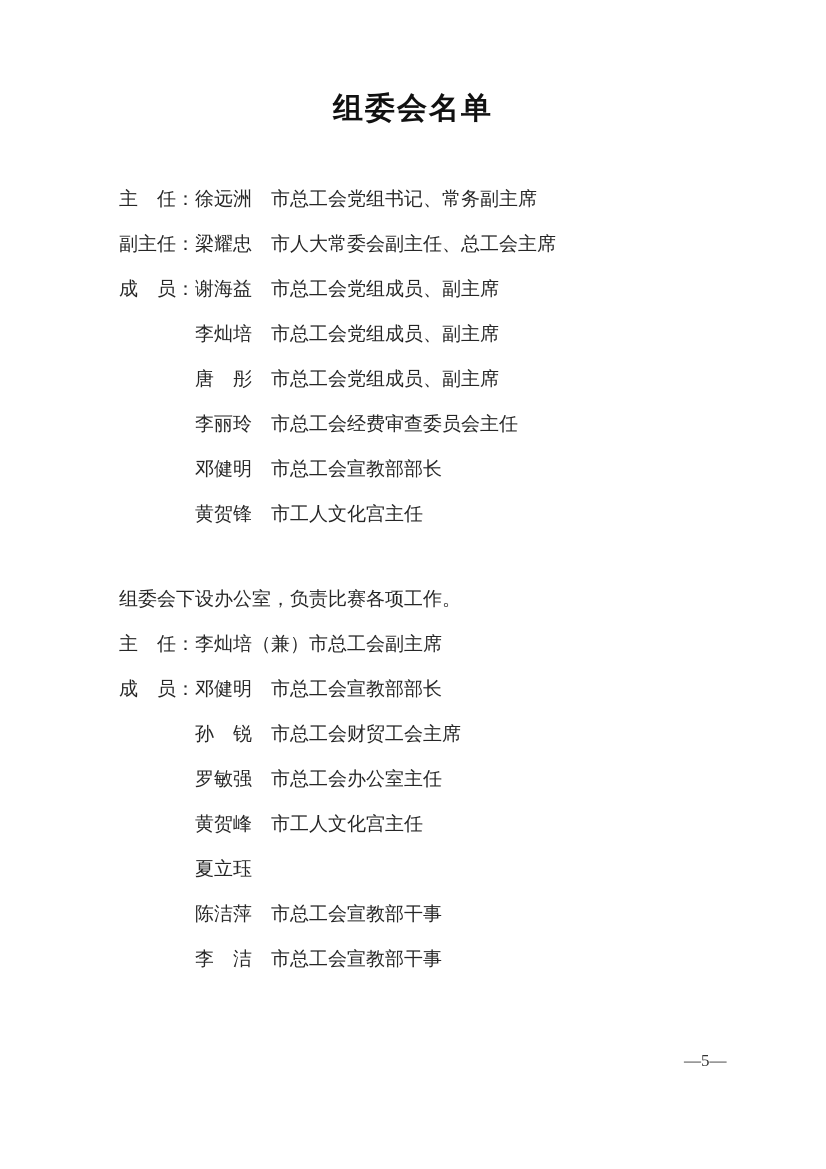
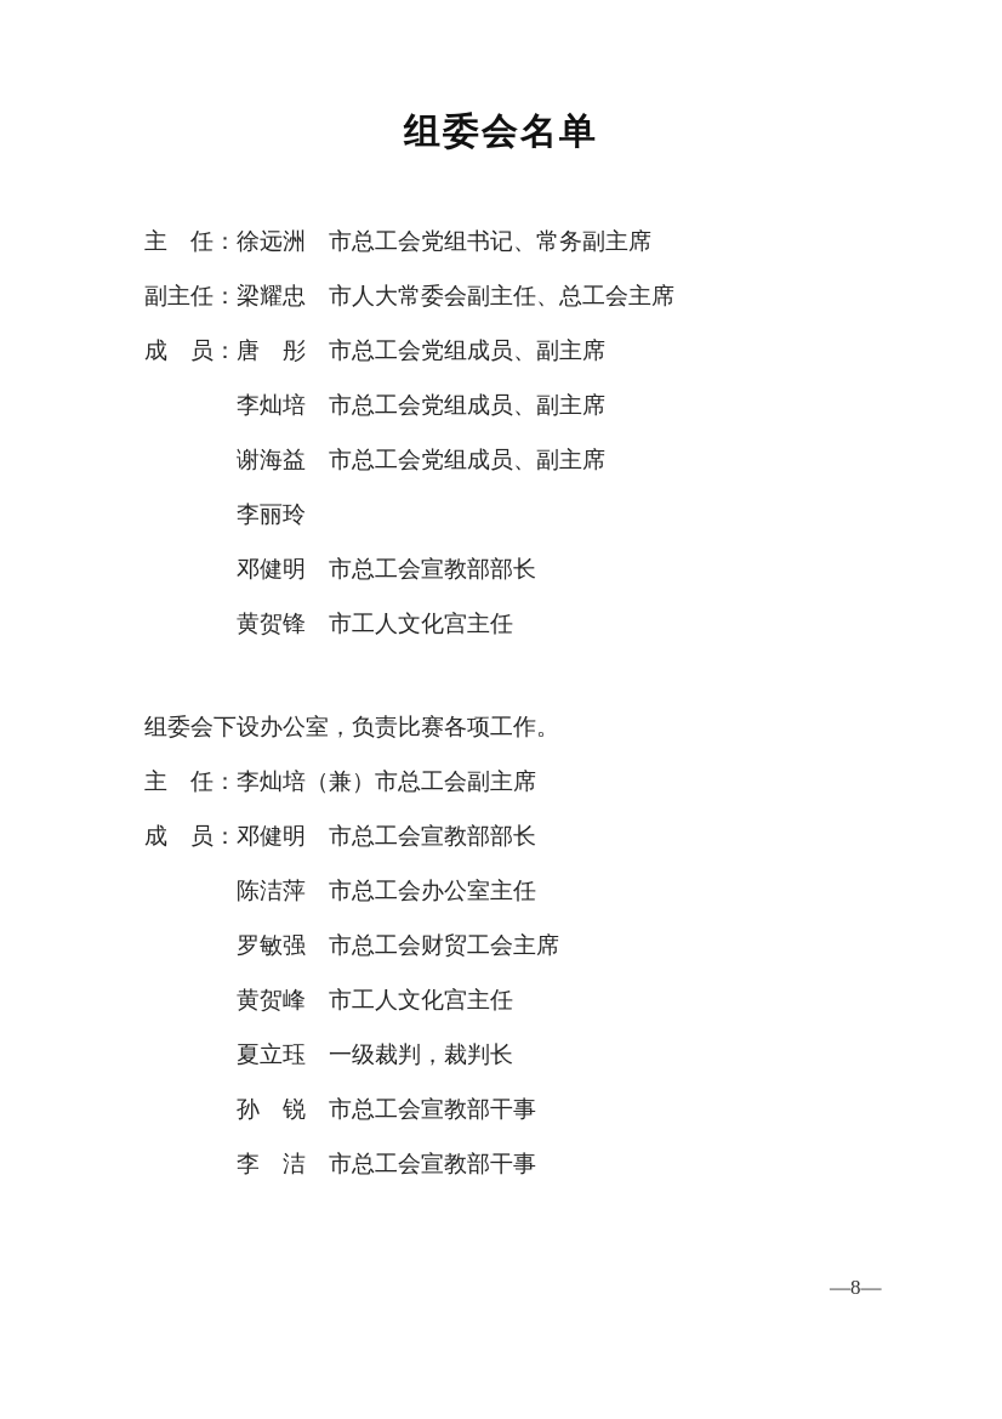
  组委会名单
  主 任：
  徐远洲
  市总工会党组书记、常务副主席
  副主任：
  梁耀忠
  市人大常委会副主任、总工会主席
  成 员：
- 谢海益
+ 唐 彤
  市总工会党组成员、副主席
  李灿培
  市总工会党组成员、副主席
- 唐 彤
+ 谢海益
  市总工会党组成员、副主席
  李丽玲
- 市总工会经费审查委员会主任
  邓健明
  市总工会宣教部部长
  黄贺锋
  市工人文化宫主任
  组委会下设办公室，负责比赛各项工作。
  主 任：
  李灿培（兼）市总工会副主席
  成 员：
  邓健明
  市总工会宣教部部长
- 孙 锐
+ 陈洁萍
- 市总工会财贸工会主席
+ 市总工会办公室主任
  罗敏强
- 市总工会办公室主任
+ 市总工会财贸工会主席
  黄贺峰
  市工人文化宫主任
  夏立珏
+ 一级裁判，裁判长
- 陈洁萍
+ 孙 锐
  市总工会宣教部干事
  李 洁
  市总工会宣教部干事
- —5—
+ —8—
